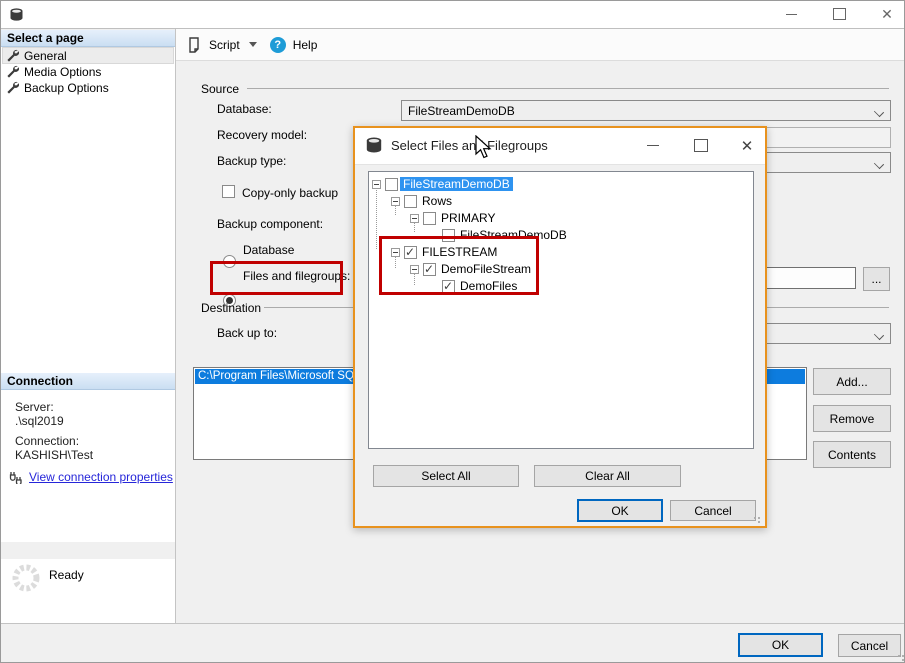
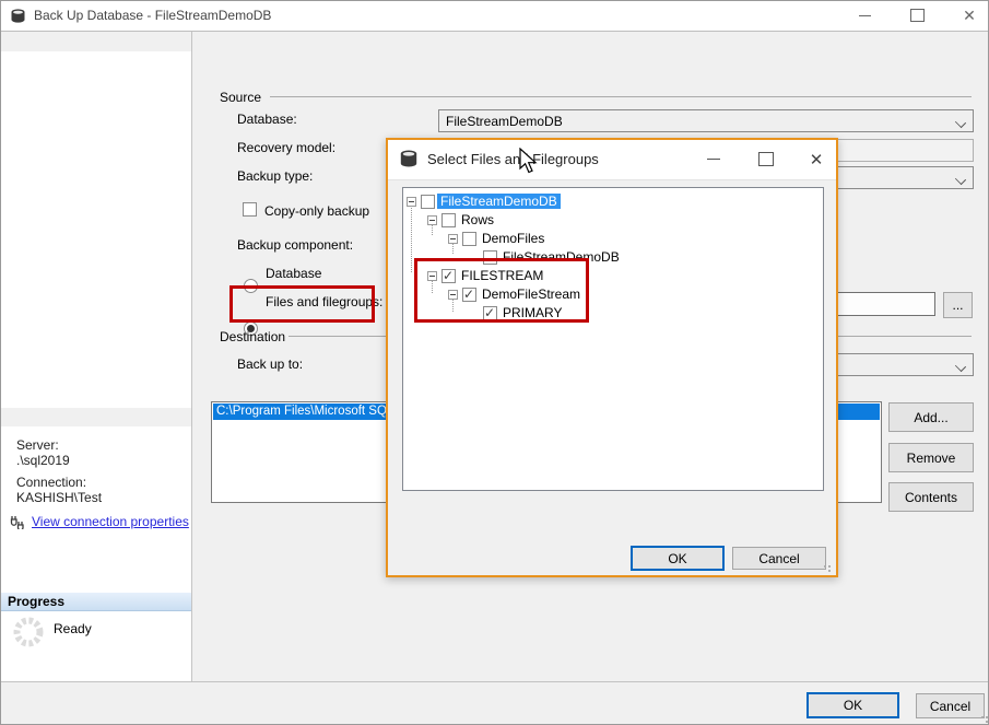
+ Back Up Database - FileStreamDemoDB
  ✕
- Select a page
- General
- Media Options
- Backup Options
- Connection
  Server:
  .\sql2019
  Connection:
  KASHISH\Test
  View connection properties
+ Progress
  Ready
- Script
- ?
- Help
  Source
  Database:
  FileStreamDemoDB
  Recovery model:
  Backup type:
  Copy-only backup
  Backup component:
  Database
  Files and filegroups:
  ...
  Destination
  Back up to:
  C:\Program Files\Microsoft SQ
  Add...
  Remove
  Contents
  OK
  Cancel
  Select Files an Filegroups
  ✕
  FileStreamDemoDB
  Rows
- PRIMARY
+ DemoFiles
  FileStreamDemoDB
  FILESTREAM
  DemoFileStream
- DemoFiles
+ PRIMARY
- Select All
- Clear All
  OK
  Cancel
